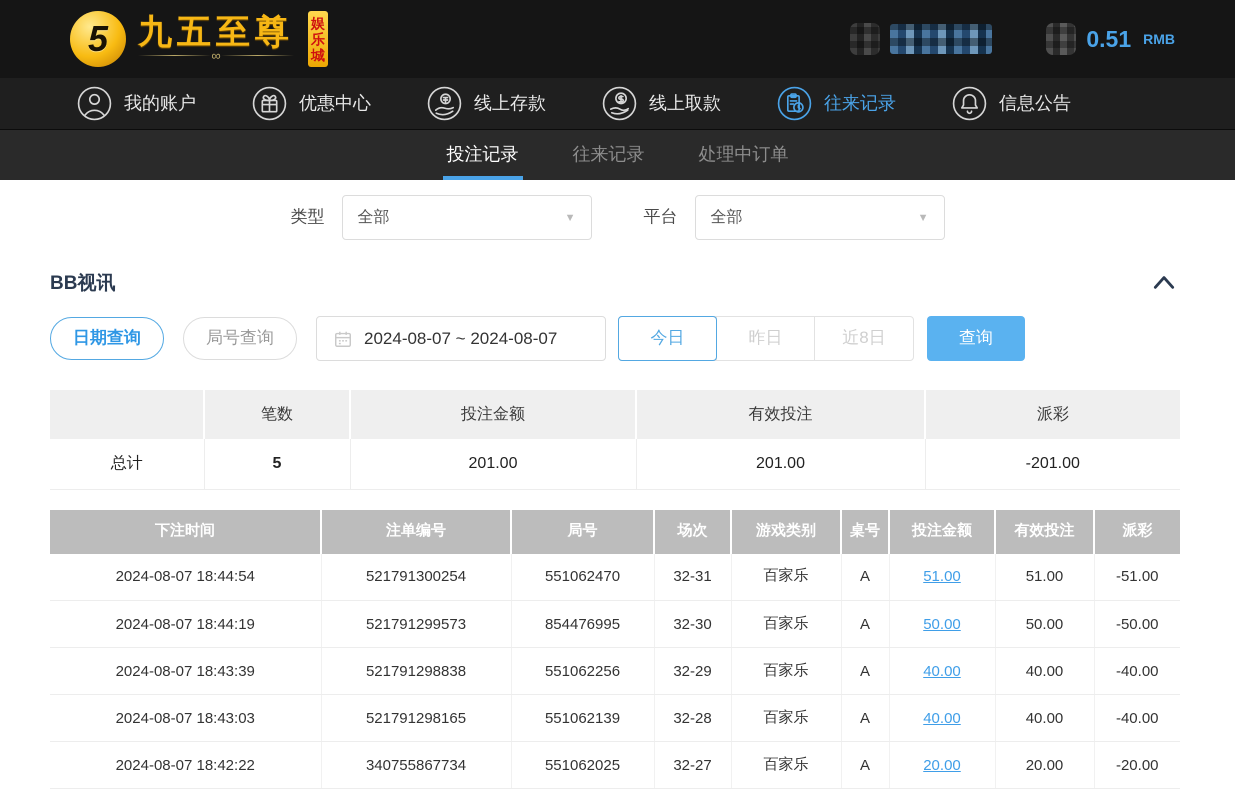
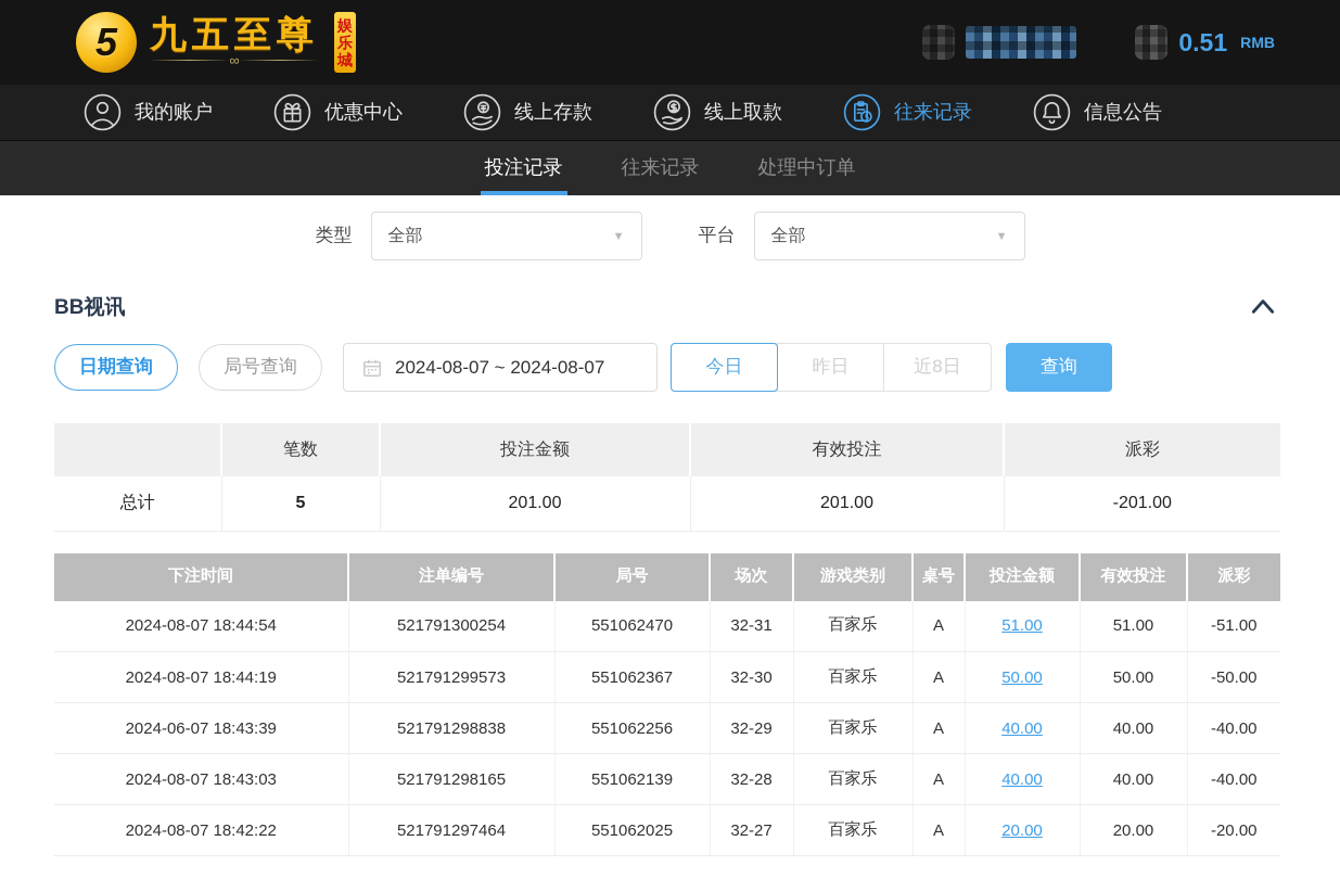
  5
  九五至尊
  ∞
  娱
  乐
  城
  0.51
  RMB
  我的账户
  优惠中心
  线上存款
  线上取款
  往来记录
  信息公告
  投注记录
  往来记录
  处理中订单
  类型
  全部
  ▼
  平台
  全部
  ▼
  BB视讯
  日期查询
  局号查询
  2024-08-07 ~ 2024-08-07
  今日
  昨日
  近8日
  查询
  	笔数	投注金额	有效投注	派彩
  总计	5	201.00	201.00	-201.00
  下注时间	注单编号	局号	场次	游戏类别	桌号	投注金额	有效投注	派彩
  2024-08-07 18:44:54	521791300254	551062470	32-31	百家乐	A	51.00	51.00	-51.00
- 2024-08-07 18:44:19	521791299573	854476995	32-30	百家乐	A	50.00	50.00	-50.00
+ 2024-08-07 18:44:19	521791299573	551062367	32-30	百家乐	A	50.00	50.00	-50.00
- 2024-08-07 18:43:39	521791298838	551062256	32-29	百家乐	A	40.00	40.00	-40.00
+ 2024-06-07 18:43:39	521791298838	551062256	32-29	百家乐	A	40.00	40.00	-40.00
  2024-08-07 18:43:03	521791298165	551062139	32-28	百家乐	A	40.00	40.00	-40.00
- 2024-08-07 18:42:22	340755867734	551062025	32-27	百家乐	A	20.00	20.00	-20.00
+ 2024-08-07 18:42:22	521791297464	551062025	32-27	百家乐	A	20.00	20.00	-20.00
